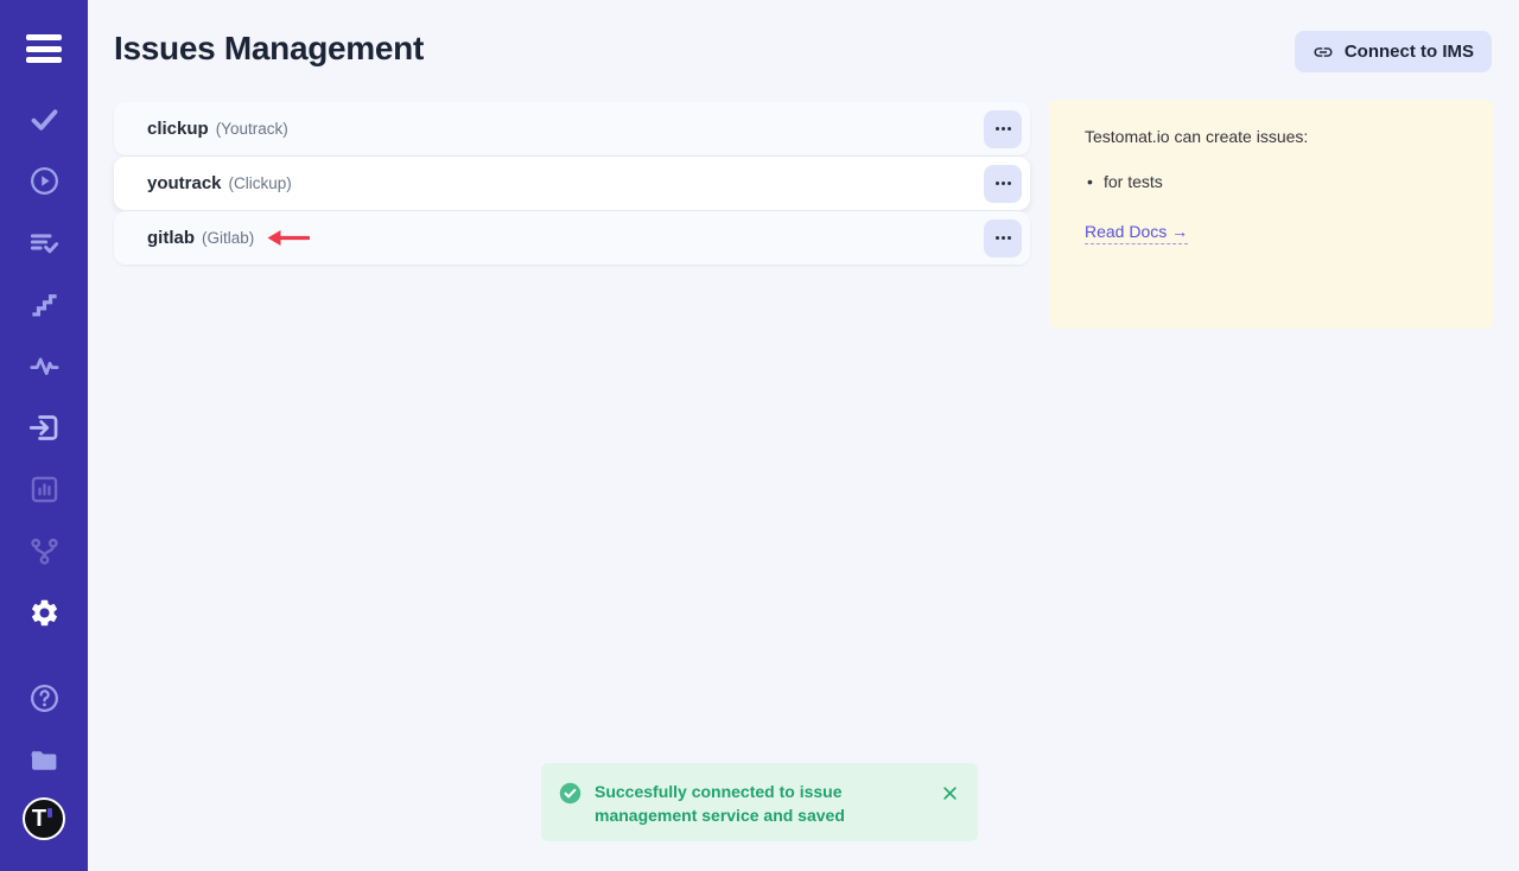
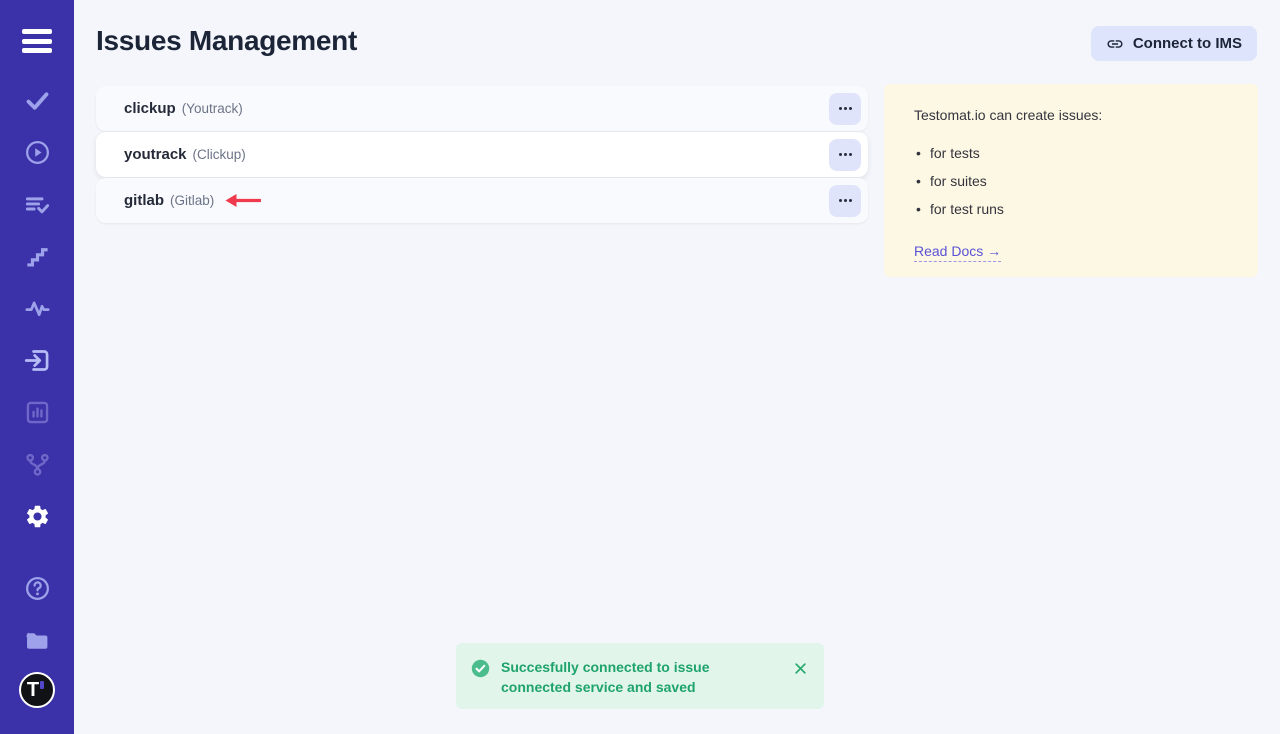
  T
  Issues Management
  Connect to IMS
  clickup
  (Youtrack)
  youtrack
  (Clickup)
  gitlab
  (Gitlab)
  Testomat.io can create issues:
  for tests
+ for suites
+ for test runs
  Read Docs →
- Succesfully connected to issue management service and saved
+ Succesfully connected to issue connected service and saved
